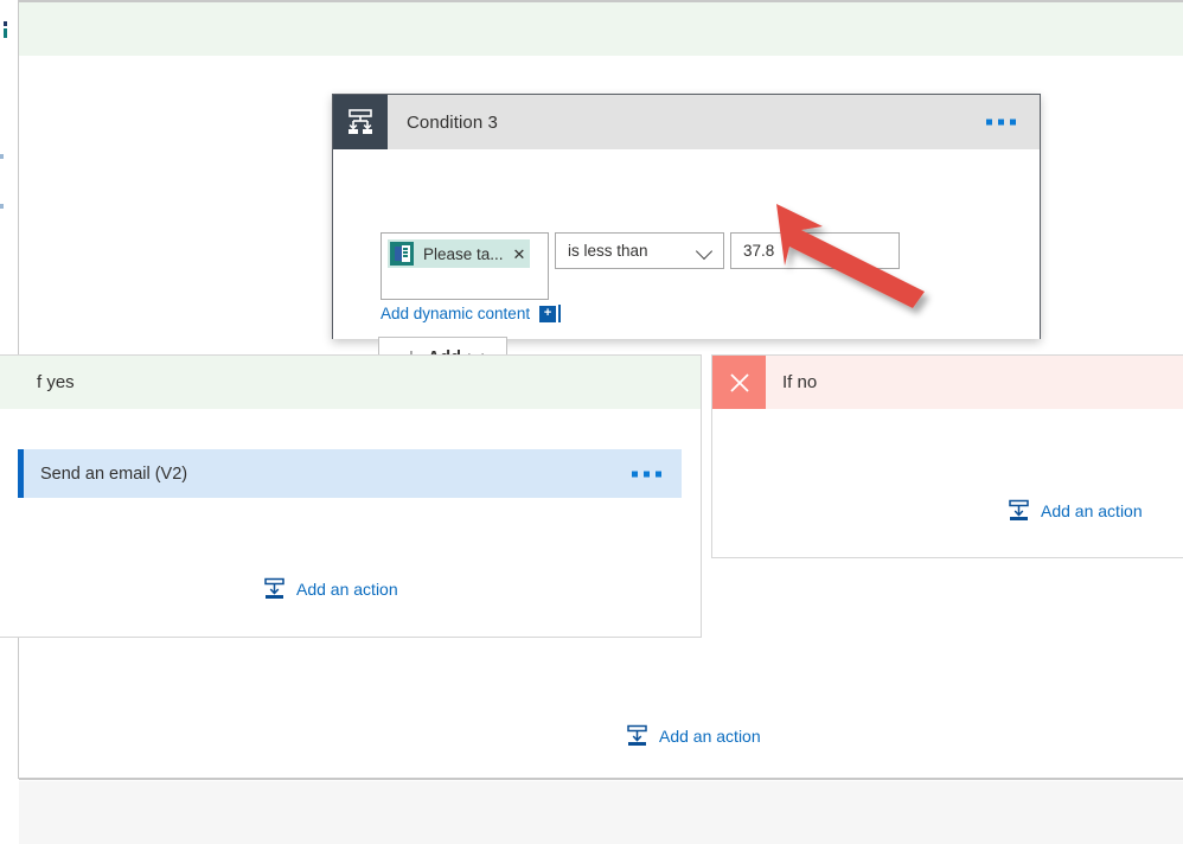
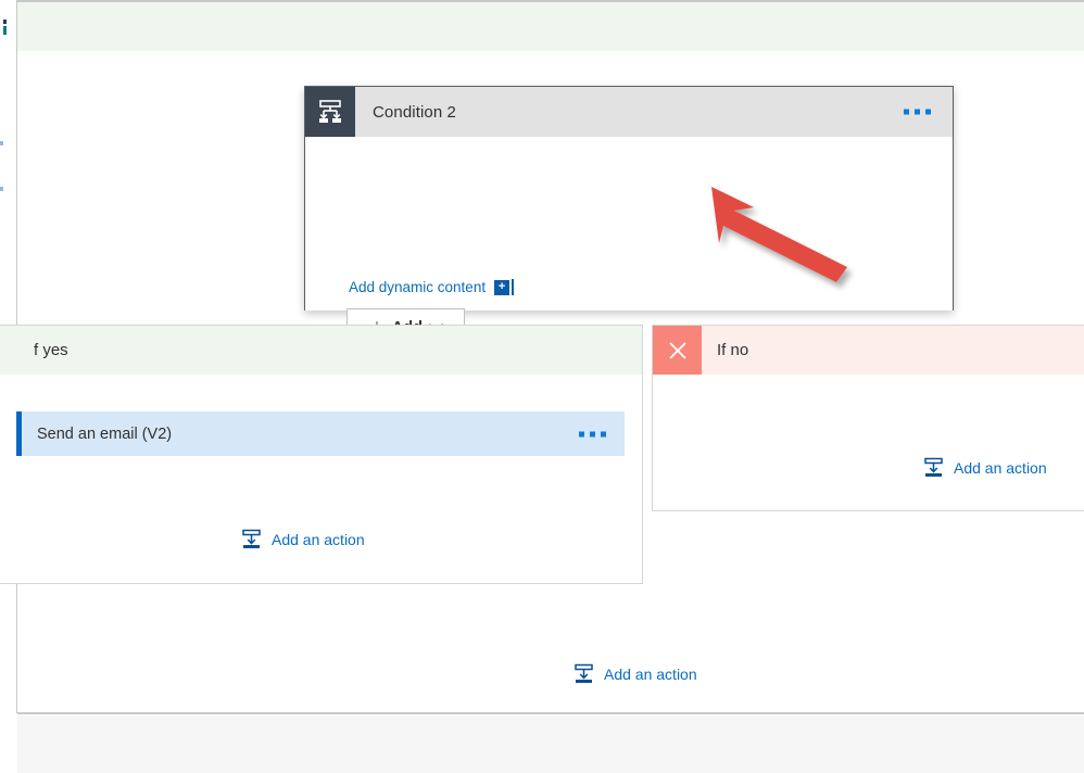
- Condition 3
+ Condition 2
- Please ta...
- ✕
- is less than
- 37.8
  Add dynamic content
  +
  f yes
  Send an email (V2)
  Add an action
  If no
  Add an action
  Add an action
